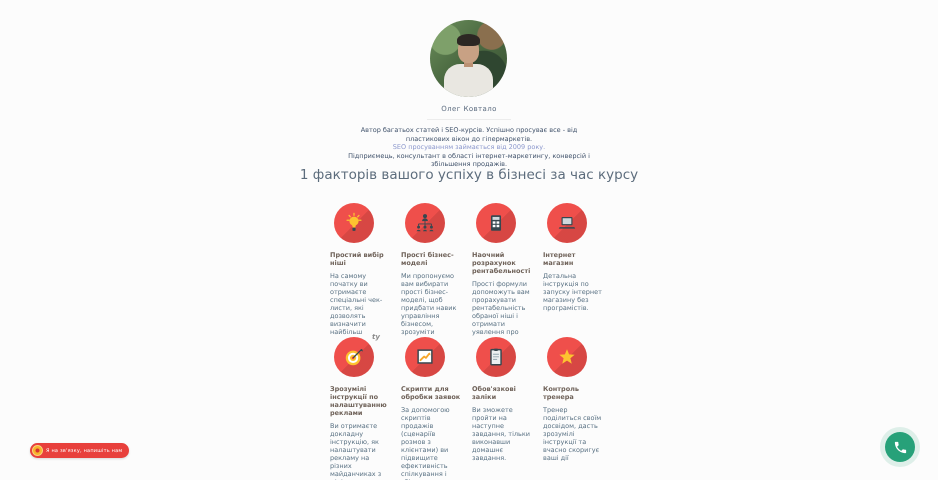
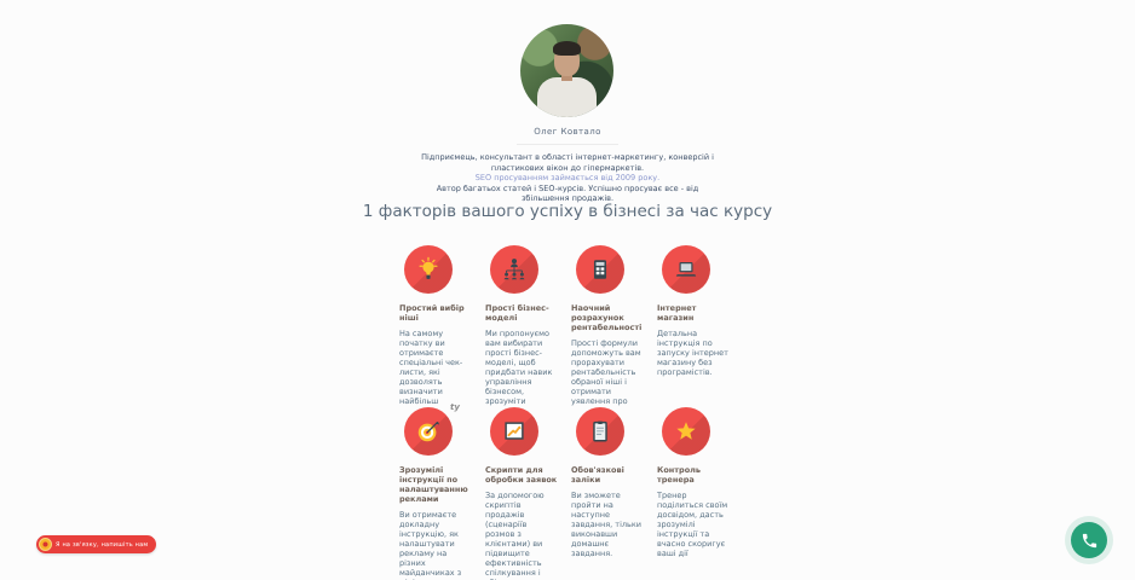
  Олег Ковтало
- Автор багатьох статей і SEO-курсів. Успішно просуває все - від
+ Підприємець, консультант в області інтернет-маркетингу, конверсій і
  пластикових вікон до гіпермаркетів.
  SEO просуванням займається від 2009 року.
- Підприємець, консультант в області інтернет-маркетингу, конверсій і
+ Автор багатьох статей і SEO-курсів. Успішно просуває все - від
  збільшення продажів.
  1 факторів вашого успіху в бізнесі за час курсу
  Простий вибір ніші
  На самому початку ви отримаєте спеціальні чек-листи, які дозволять визначити найбільш
  Прості бізнес-моделі
  Ми пропонуємо вам вибирати прості бізнес-моделі, щоб придбати навик управління бізнесом, зрозуміти
  Наочний розрахунок рентабельності
  Прості формули допоможуть вам прорахувати рентабельність обраної ніші і отримати уявлення про
  Інтернет магазин
  Детальна інструкція по запуску інтернет магазину без програмістів.
  Зрозумілі інструкції по налаштуванню реклами
  Ви отримаєте докладну інструкцію, як налаштувати рекламу на різних майданчиках з
  Скрипти для обробки заявок
  За допомогою скриптів продажів (сценаріїв розмов з клієнтами) ви підвищите ефективність спілкування і
  Обов'язкові заліки
  Ви зможете пройти на наступне завдання, тільки виконавши домашнє завдання.
  Контроль тренера
  Тренер поділиться своїм досвідом, дасть зрозумілі інструкції та вчасно скоригує ваші дії
  ty
